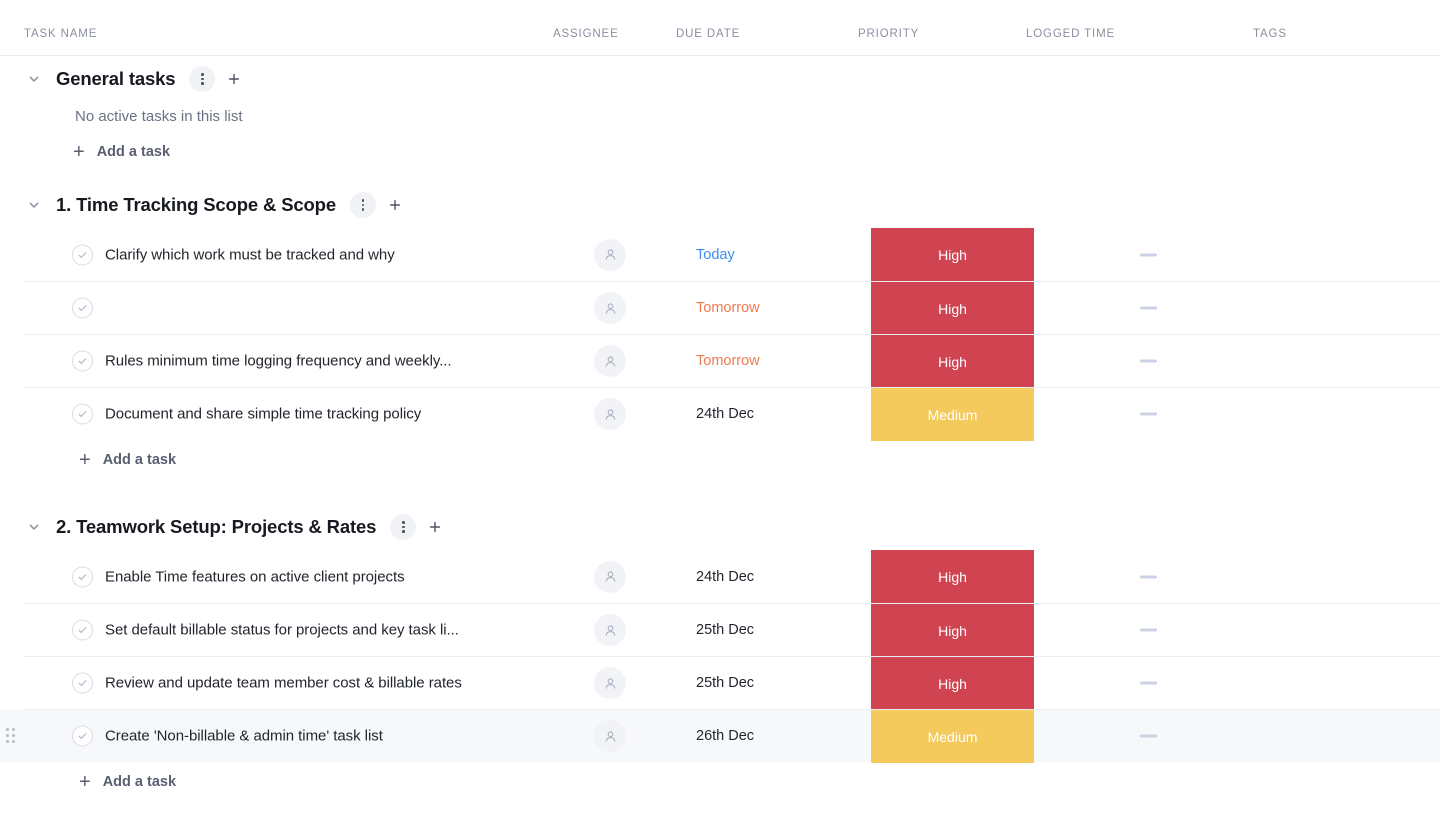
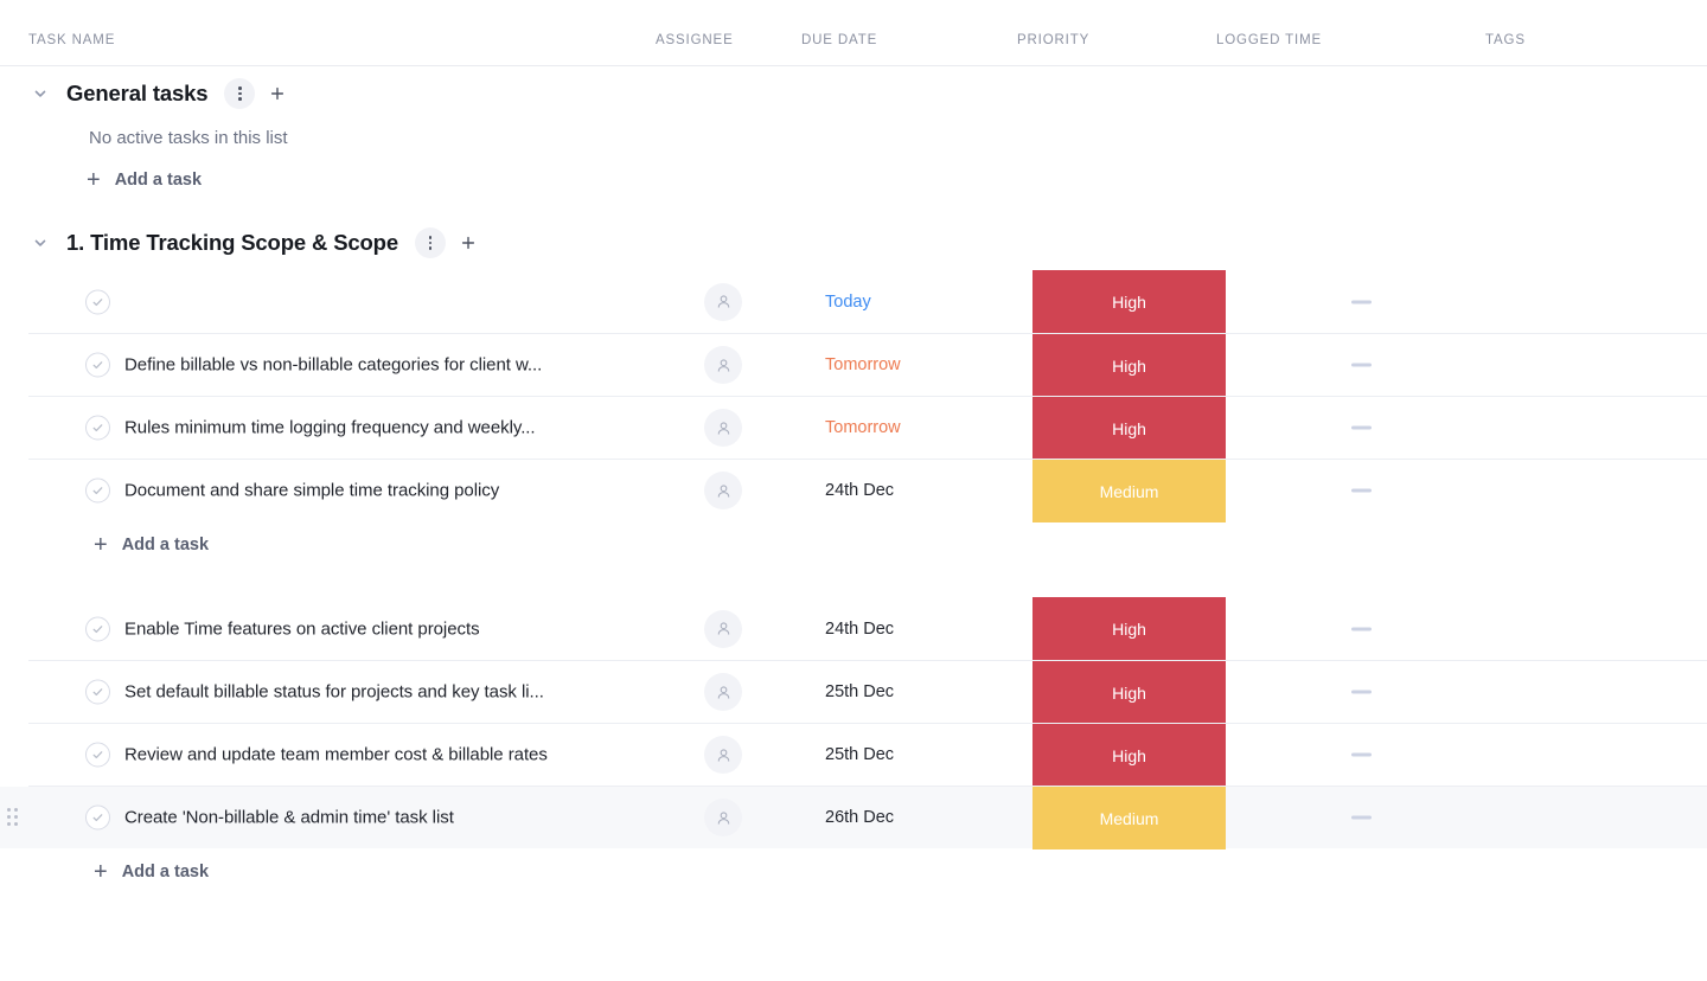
  TASK NAME
  ASSIGNEE
  DUE DATE
  PRIORITY
  LOGGED TIME
  TAGS
  General tasks
  No active tasks in this list
  +
  Add a task
  1. Time Tracking Scope & Scope
- Clarify which work must be tracked and why
  Today
  High
+ Define billable vs non-billable categories for client w...
  Tomorrow
  High
  Rules minimum time logging frequency and weekly...
  Tomorrow
  High
  Document and share simple time tracking policy
  24th Dec
  Medium
  +
  Add a task
- 2. Teamwork Setup: Projects & Rates
  Enable Time features on active client projects
  24th Dec
  High
  Set default billable status for projects and key task li...
  25th Dec
  High
  Review and update team member cost & billable rates
  25th Dec
  High
  Create 'Non-billable & admin time' task list
  26th Dec
  Medium
  +
  Add a task
